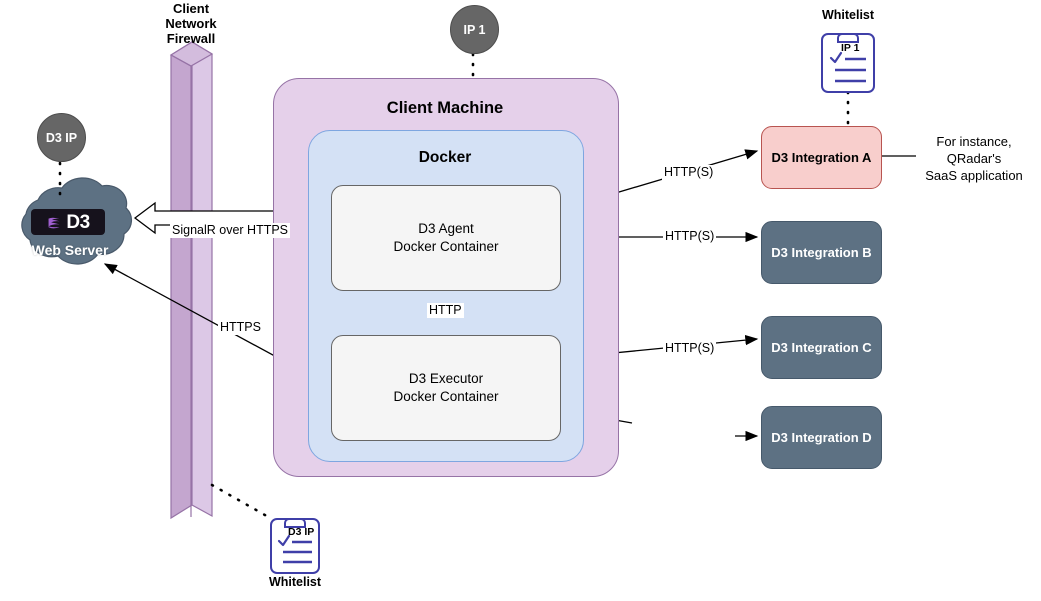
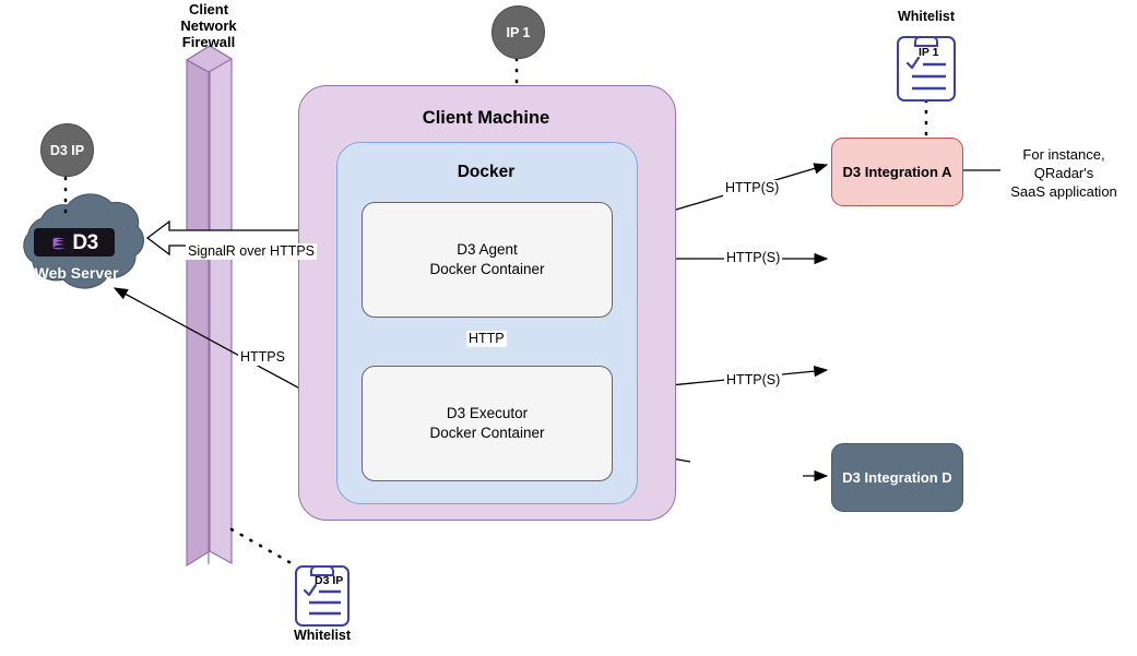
  Client
  Network
  Firewall
  Client Machine
  Docker
  D3 Agent
  Docker Container
  D3 Executor
  Docker Container
  Web Server
  D3
  D3 IP
  IP 1
  Whitelist
  IP 1
  Whitelist
  D3 IP
  D3 Integration A
- D3 Integration B
- D3 Integration C
  D3 Integration D
  SignalR over HTTPS
  HTTPS
  HTTP
  HTTP(S)
  HTTP(S)
  HTTP(S)
  For instance, QRadar's
  SaaS application
